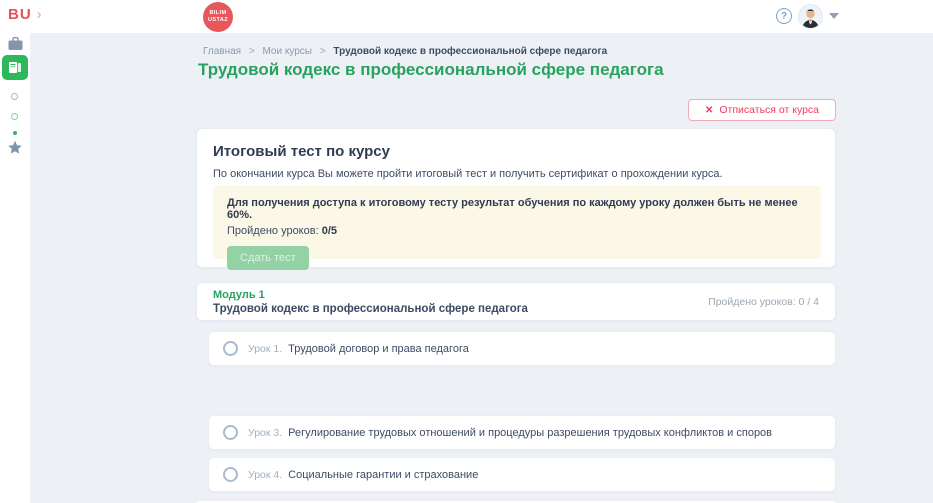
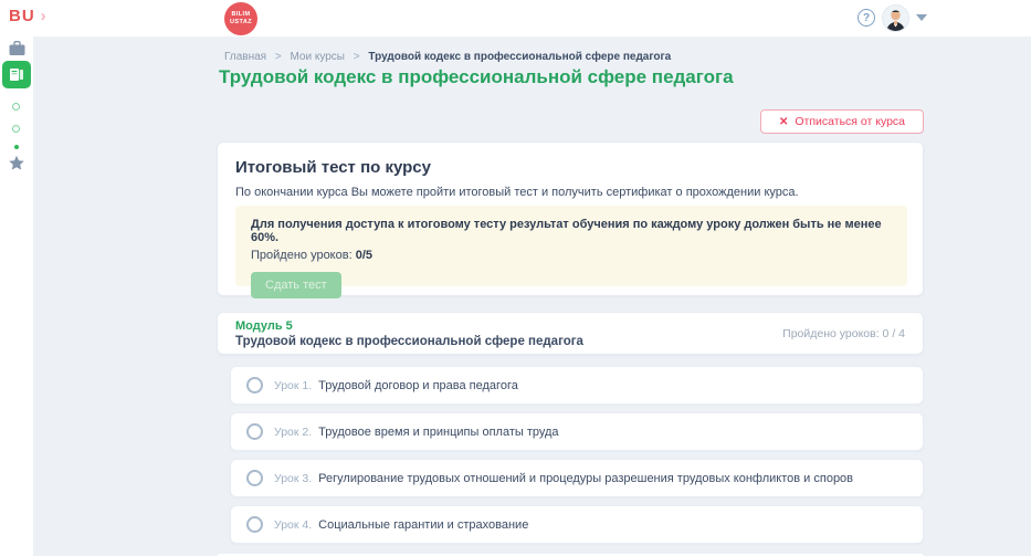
  BU
  ›
  ?
  Главная > Мои курсы > Трудовой кодекс в профессиональной сфере педагога
  Трудовой кодекс в профессиональной сфере педагога
  ✕
  Отписаться от курса
  Итоговый тест по курсу
  По окончании курса Вы можете пройти итоговый тест и получить сертификат о прохождении курса.
  Для получения доступа к итоговому тесту результат обучения по каждому уроку должен быть не менее 60%.
  Пройдено уроков: 0/5
  Сдать тест
- Модуль 1
+ Модуль 5
  Трудовой кодекс в профессиональной сфере педагога
  Пройдено уроков: 0 / 4
  Урок 1.
  Трудовой договор и права педагога
+ Урок 2.
+ Трудовое время и принципы оплаты труда
  Урок 3.
  Регулирование трудовых отношений и процедуры разрешения трудовых конфликтов и споров
  Урок 4.
  Социальные гарантии и страхование
